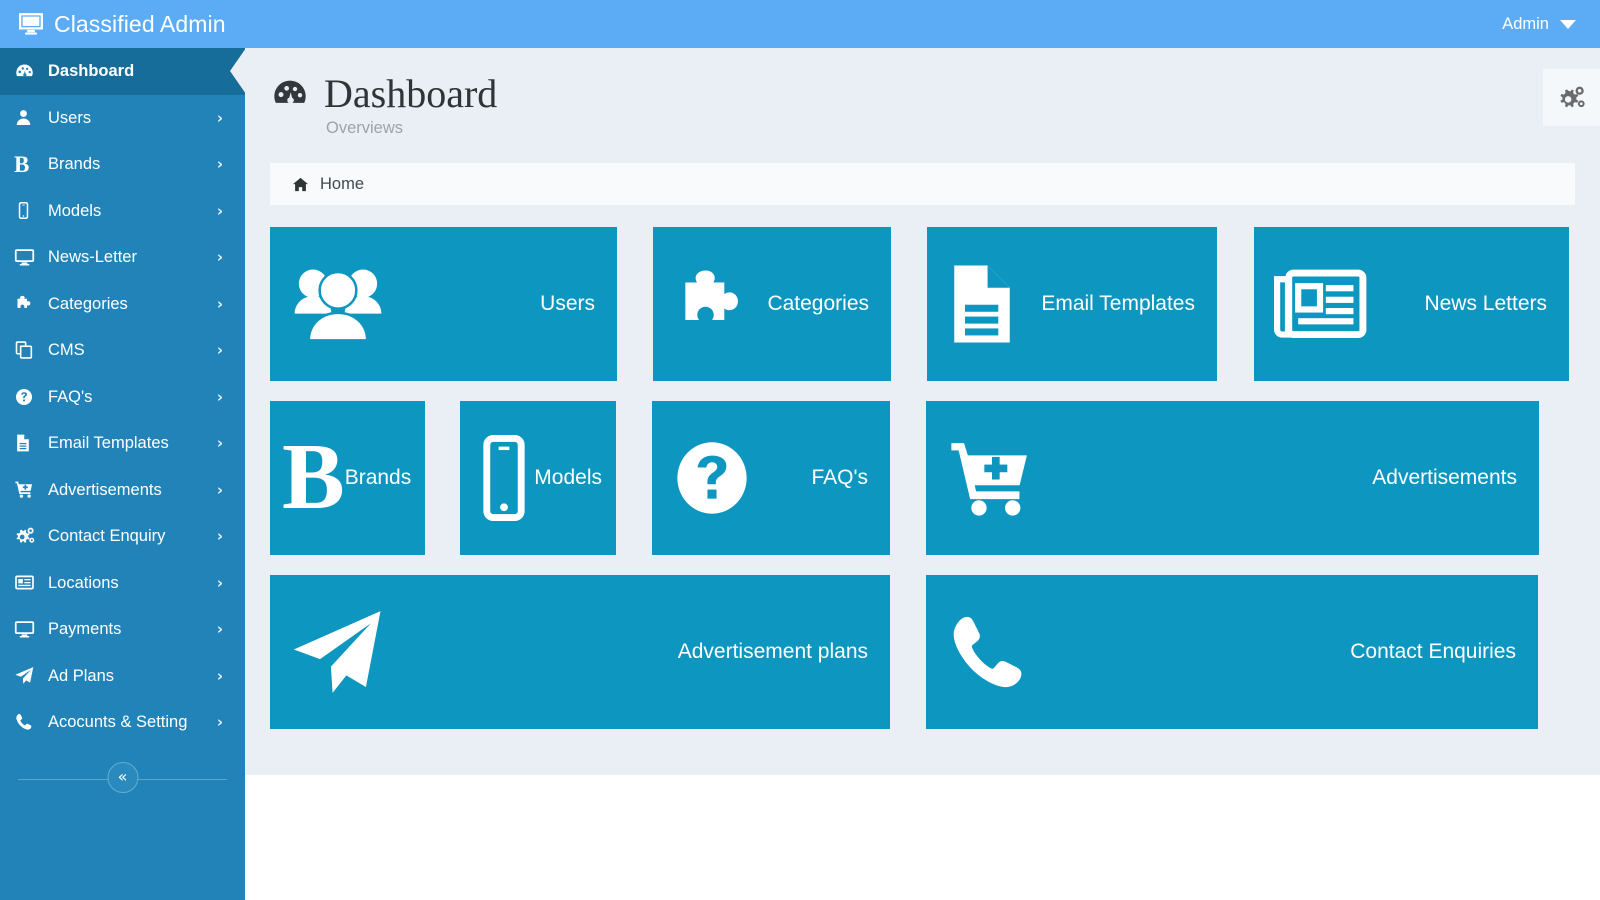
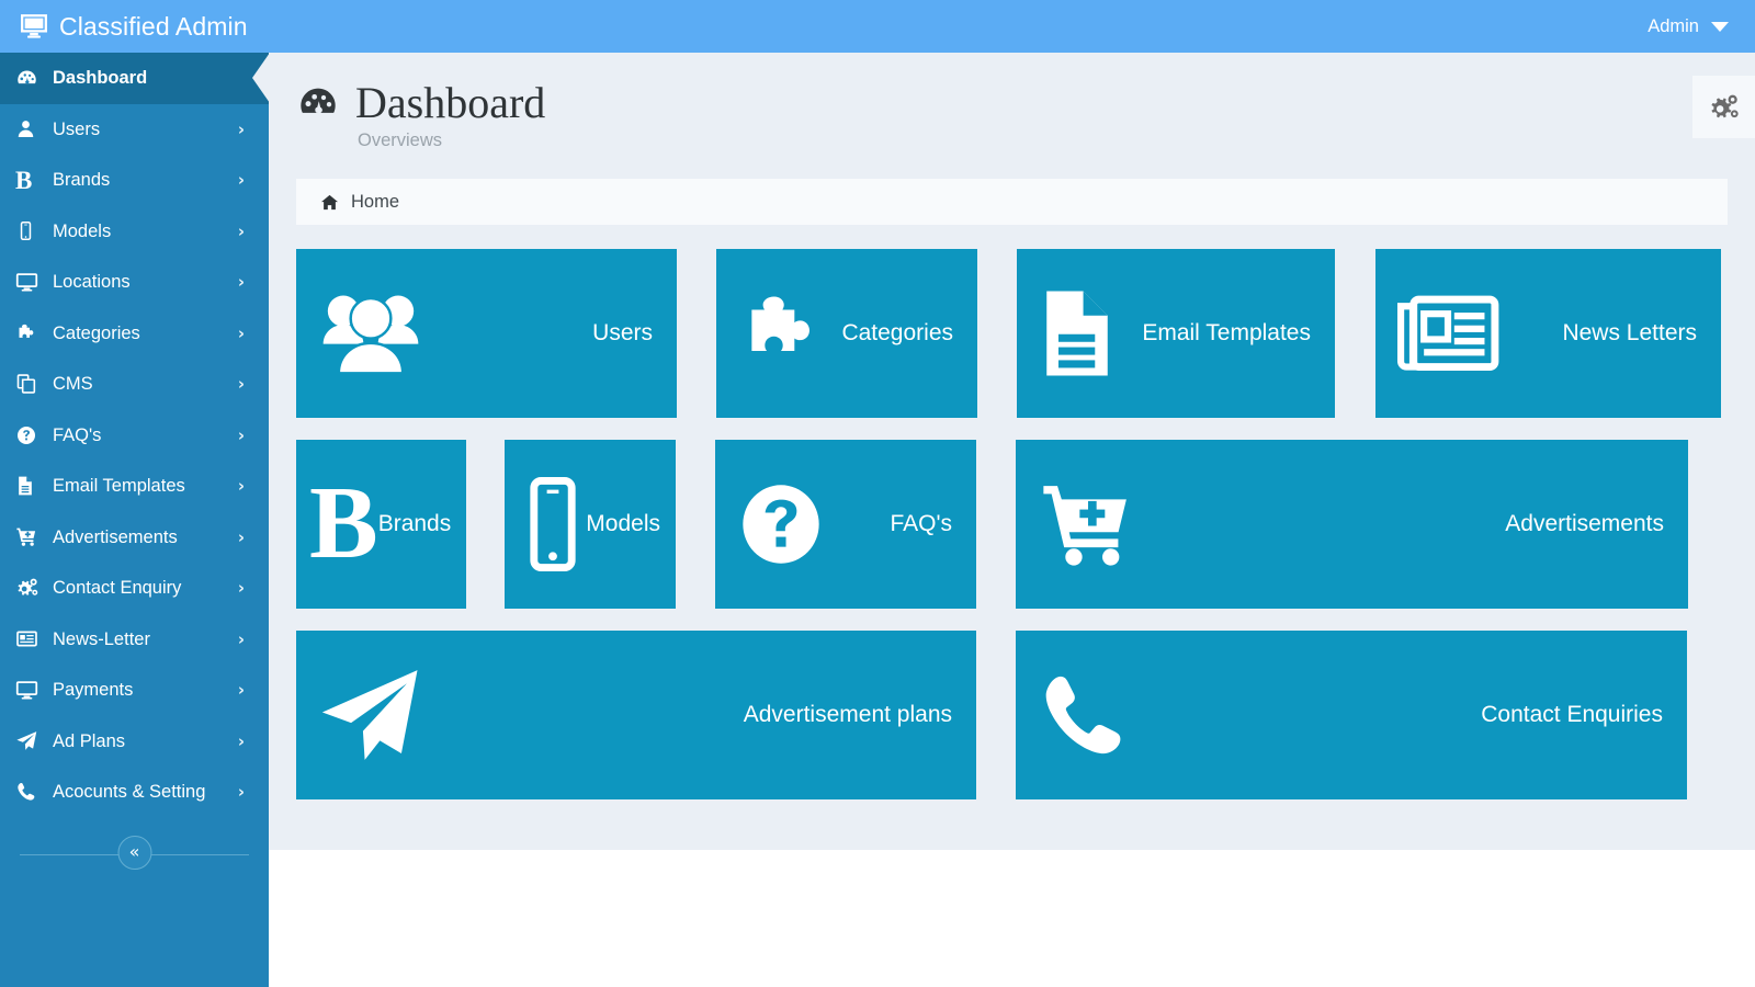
  Classified Admin
  Admin
  Dashboard
  Users
  ›
  B
  Brands
  ›
  Models
  ›
- News-Letter
+ Locations
  ›
  Categories
  ›
  CMS
  ›
  FAQ's
  ›
  Email Templates
  ›
  Advertisements
  ›
  Contact Enquiry
  ›
- Locations
+ News-Letter
  ›
  Payments
  ›
  Ad Plans
  ›
  Acocunts & Setting
  ›
  «
  Dashboard
  Overviews
  Home
  Users
  Categories
  Email Templates
  News Letters
  B
  Brands
  Models
  FAQ's
  Advertisements
  Advertisement plans
  Contact Enquiries
